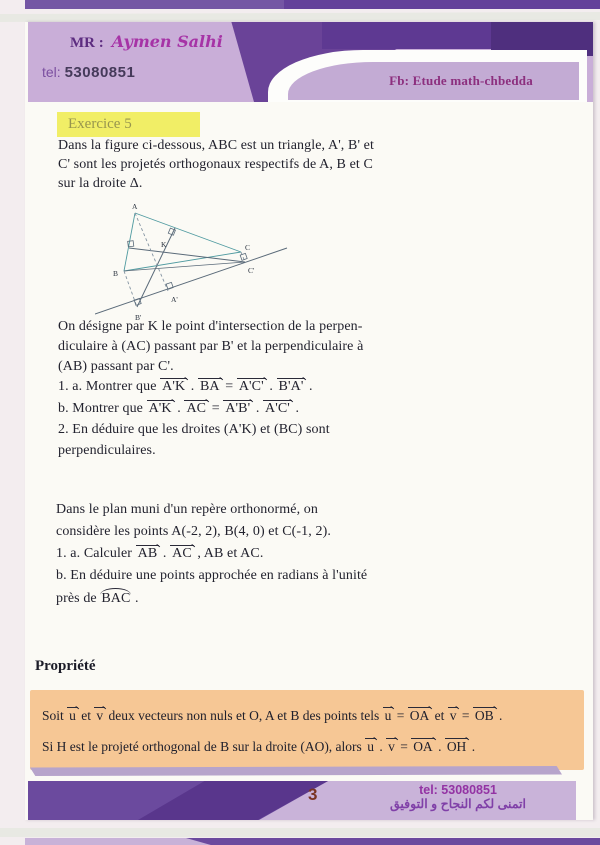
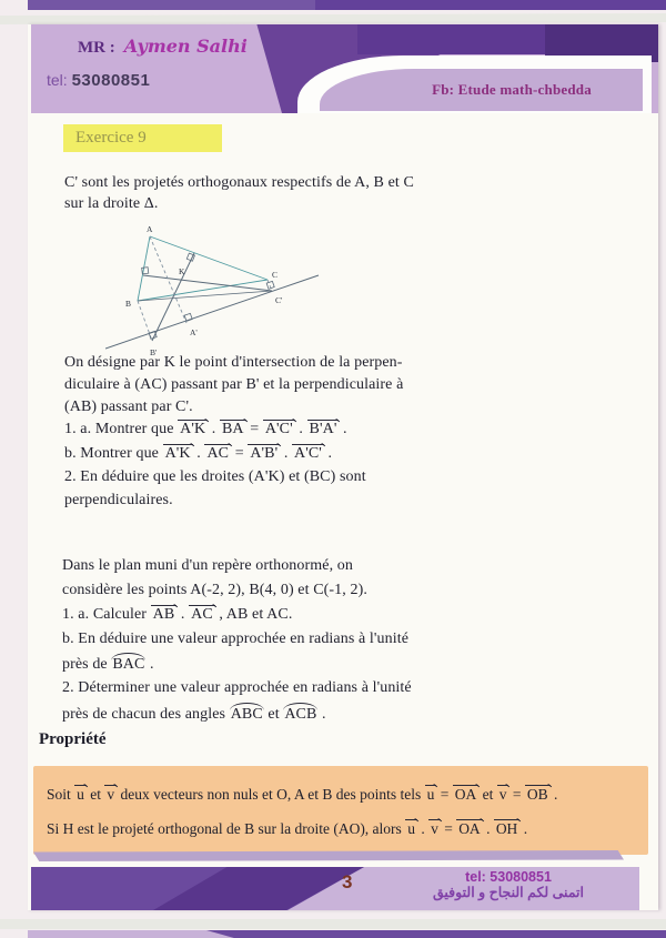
  Fb: Etude math-chbedda
  MR : Aymen Salhi
  tel: 53080851
- Exercice 5
+ Exercice 9
- Dans la figure ci-dessous, ABC est un triangle, A', B' et
  C' sont les projetés orthogonaux respectifs de A, B et C
  sur la droite Δ.
  A
  B
  C
  K
  A'
  B'
  C'
  On désigne par K le point d'intersection de la perpen-
  diculaire à (AC) passant par B' et la perpendiculaire à
  (AB) passant par C'.
  1. a. Montrer que A'K . BA = A'C' . B'A' .
  b. Montrer que A'K . AC = A'B' . A'C' .
  2. En déduire que les droites (A'K) et (BC) sont
  perpendiculaires.
  Dans le plan muni d'un repère orthonormé, on
  considère les points A(-2, 2), B(4, 0) et C(-1, 2).
  1. a. Calculer AB . AC , AB et AC.
- b. En déduire une points approchée en radians à l'unité
+ b. En déduire une valeur approchée en radians à l'unité
  près de BAC .
+ 2. Déterminer une valeur approchée en radians à l'unité
+ près de chacun des angles ABC et ACB .
  Propriété
  Soit u et v deux vecteurs non nuls et O, A et B des points tels u = OA et v = OB .
  Si H est le projeté orthogonal de B sur la droite (AO), alors u . v = OA . OH .
  3
  tel: 53080851
  اتمنى لكم النجاح و التوفيق
